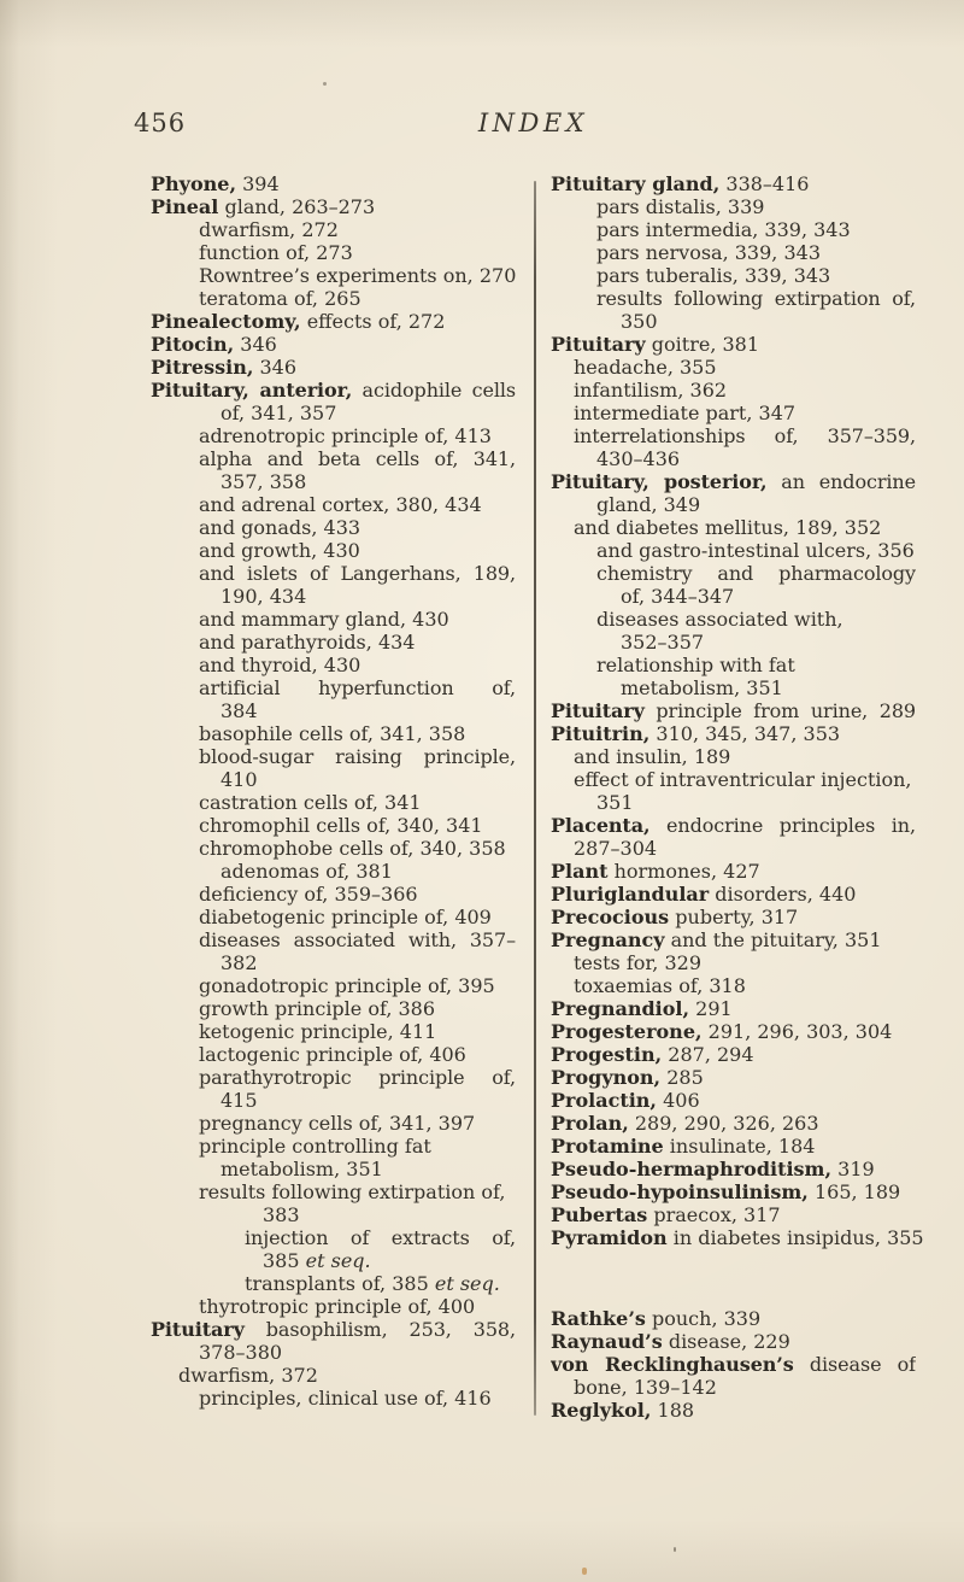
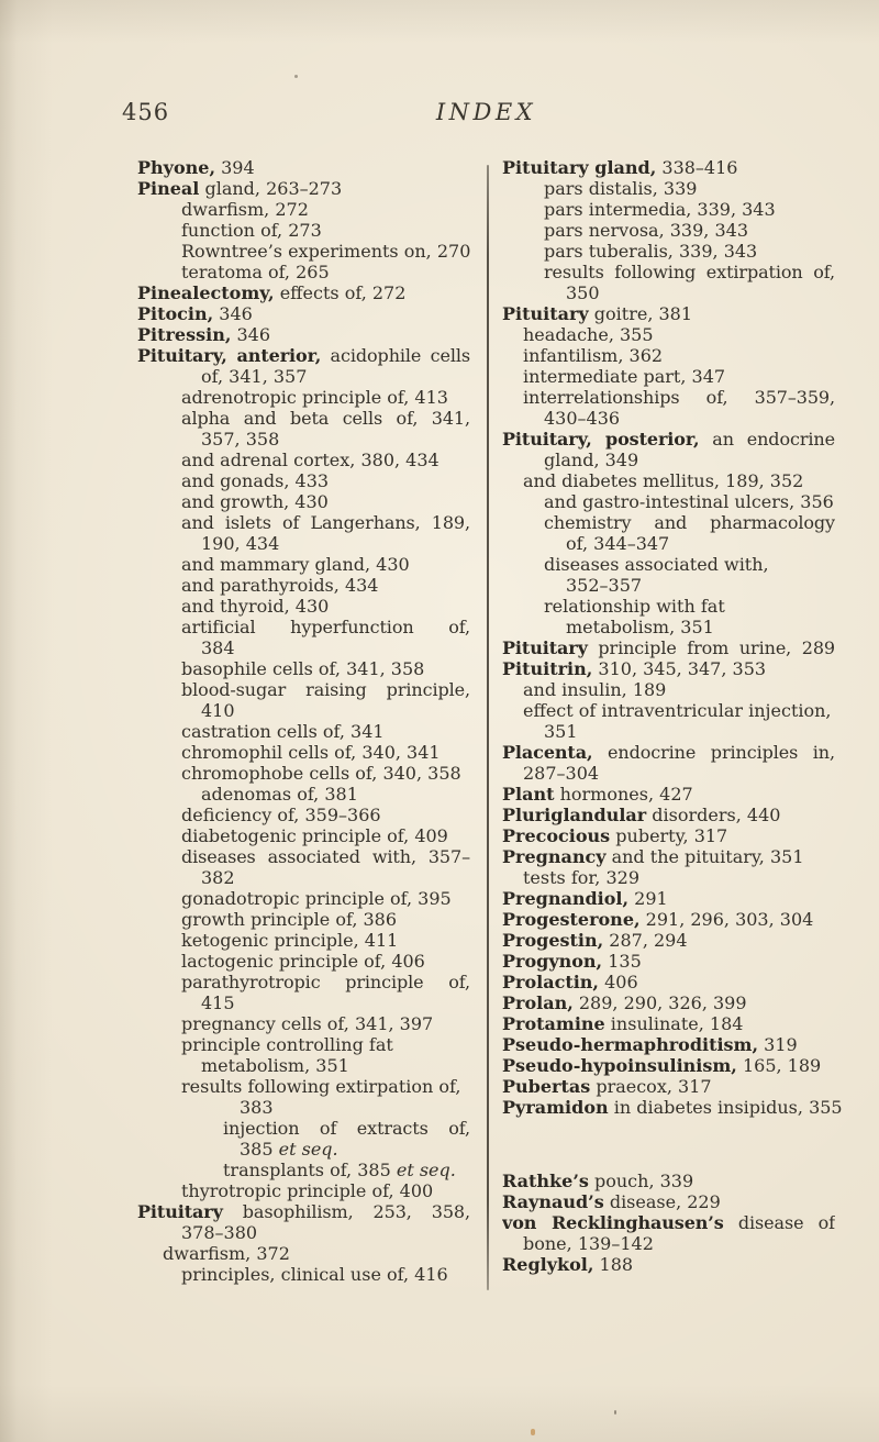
  456
  INDEX
  Phyone, 394
  Pineal gland, 263–273
  dwarfism, 272
  function of, 273
  Rowntree’s experiments on, 270
  teratoma of, 265
  Pinealectomy, effects of, 272
  Pitocin, 346
  Pitressin, 346
  Pituitary, anterior, acidophile cells
  of, 341, 357
  adrenotropic principle of, 413
  alpha and beta cells of, 341,
  357, 358
  and adrenal cortex, 380, 434
  and gonads, 433
  and growth, 430
  and islets of Langerhans, 189,
  190, 434
  and mammary gland, 430
  and parathyroids, 434
  and thyroid, 430
  artificial hyperfunction of,
  384
  basophile cells of, 341, 358
  blood-sugar raising principle,
  410
  castration cells of, 341
  chromophil cells of, 340, 341
  chromophobe cells of, 340, 358
  adenomas of, 381
  deficiency of, 359–366
  diabetogenic principle of, 409
  diseases associated with, 357–
  382
  gonadotropic principle of, 395
  growth principle of, 386
  ketogenic principle, 411
  lactogenic principle of, 406
  parathyrotropic principle of,
  415
  pregnancy cells of, 341, 397
  principle controlling fat
  metabolism, 351
  results following extirpation of,
  383
  injection of extracts of,
  385 et seq.
  transplants of, 385 et seq.
  thyrotropic principle of, 400
  Pituitary basophilism, 253, 358,
  378–380
  dwarfism, 372
  principles, clinical use of, 416
  Pituitary gland, 338–416
  pars distalis, 339
  pars intermedia, 339, 343
  pars nervosa, 339, 343
  pars tuberalis, 339, 343
  results following extirpation of,
  350
  Pituitary goitre, 381
  headache, 355
  infantilism, 362
  intermediate part, 347
  interrelationships of, 357–359,
  430–436
  Pituitary, posterior, an endocrine
  gland, 349
  and diabetes mellitus, 189, 352
  and gastro-intestinal ulcers, 356
  chemistry and pharmacology
  of, 344–347
  diseases associated with,
  352–357
  relationship with fat
  metabolism, 351
  Pituitary principle from urine, 289
  Pituitrin, 310, 345, 347, 353
  and insulin, 189
  effect of intraventricular injection,
  351
  Placenta, endocrine principles in,
  287–304
  Plant hormones, 427
  Pluriglandular disorders, 440
  Precocious puberty, 317
  Pregnancy and the pituitary, 351
  tests for, 329
- toxaemias of, 318
  Pregnandiol, 291
  Progesterone, 291, 296, 303, 304
  Progestin, 287, 294
- Progynon, 285
+ Progynon, 135
  Prolactin, 406
- Prolan, 289, 290, 326, 263
+ Prolan, 289, 290, 326, 399
  Protamine insulinate, 184
  Pseudo-hermaphroditism, 319
  Pseudo-hypoinsulinism, 165, 189
  Pubertas praecox, 317
  Pyramidon in diabetes insipidus, 355
  Rathke’s pouch, 339
  Raynaud’s disease, 229
  von Recklinghausen’s disease of
  bone, 139–142
  Reglykol, 188
